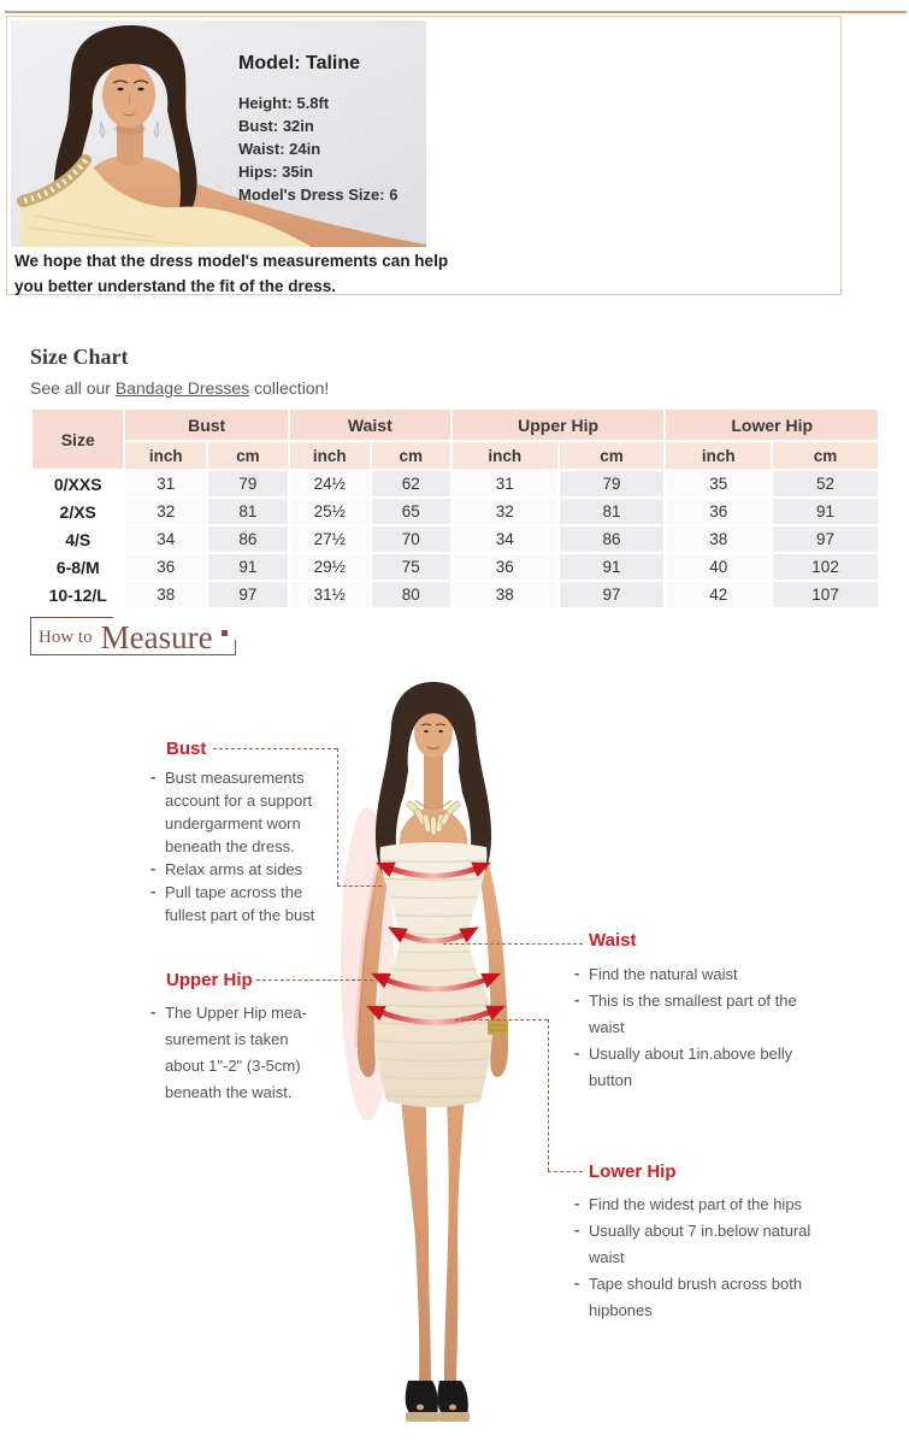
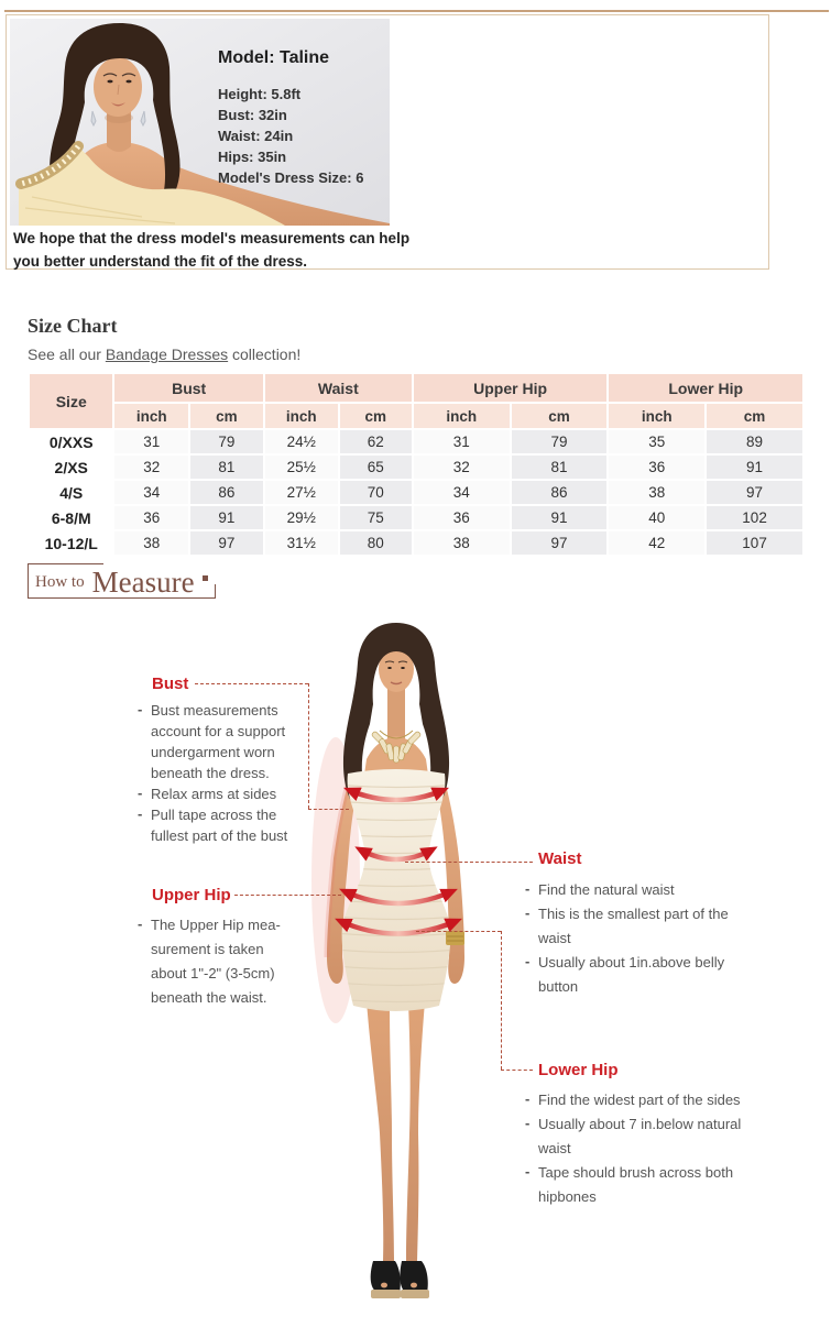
  Model: Taline
  Height: 5.8ft
  Bust: 32in
  Waist: 24in
  Hips: 35in
  Model's Dress Size: 6
  We hope that the dress model's measurements can help
  you better understand the fit of the dress.
  Size Chart
  See all our Bandage Dresses collection!
  Size	Bust	Waist	Upper Hip	Lower Hip
  inch	cm	inch	cm	inch	cm	inch	cm
- 0/XXS	31	79	24½	62	31	79	35	52
+ 0/XXS	31	79	24½	62	31	79	35	89
  2/XS	32	81	25½	65	32	81	36	91
  4/S	34	86	27½	70	34	86	38	97
  6-8/M	36	91	29½	75	36	91	40	102
  10-12/L	38	97	31½	80	38	97	42	107
  How to
  Measure
  Bust
  Bust measurements
  account for a support
  undergarment worn
  beneath the dress.
  Relax arms at sides
  Pull tape across the
  fullest part of the bust
  Upper Hip
  The Upper Hip mea-
  surement is taken
  about 1"-2" (3-5cm)
  beneath the waist.
  Waist
  Find the natural waist
  This is the smallest part of the
  waist
  Usually about 1in.above belly
  button
  Lower Hip
- Find the widest part of the hips
+ Find the widest part of the sides
  Usually about 7 in.below natural
  waist
  Tape should brush across both
  hipbones
